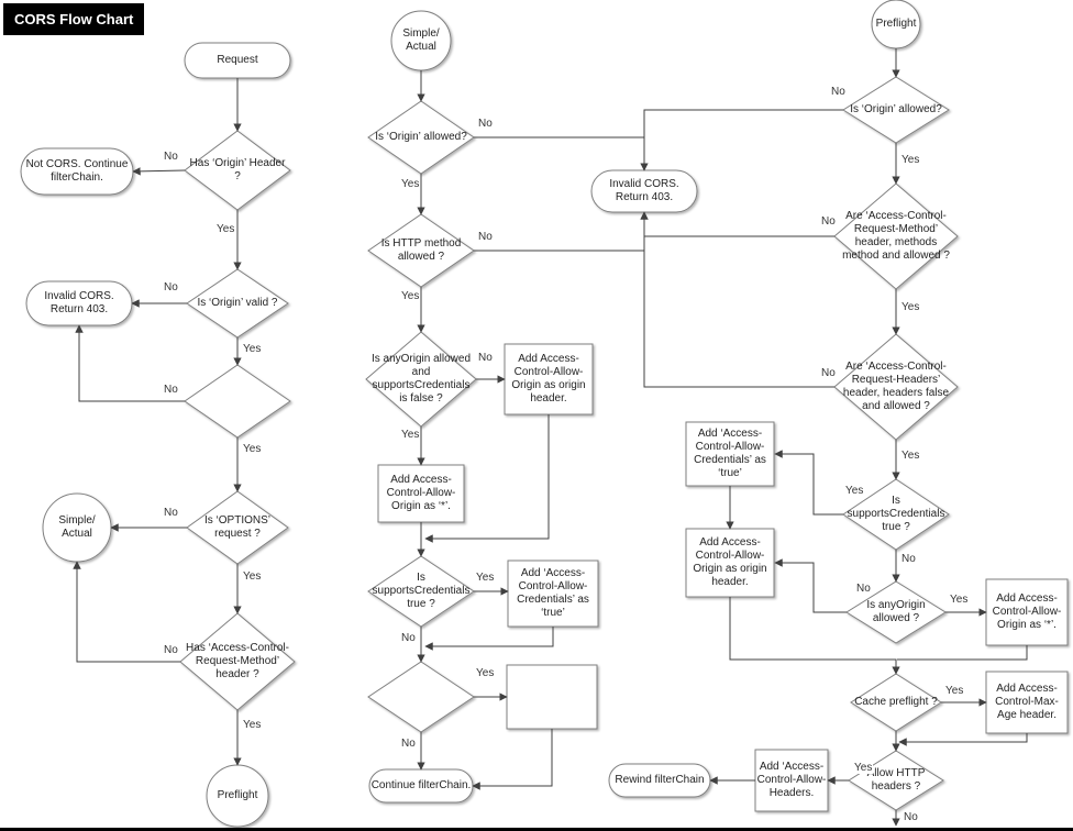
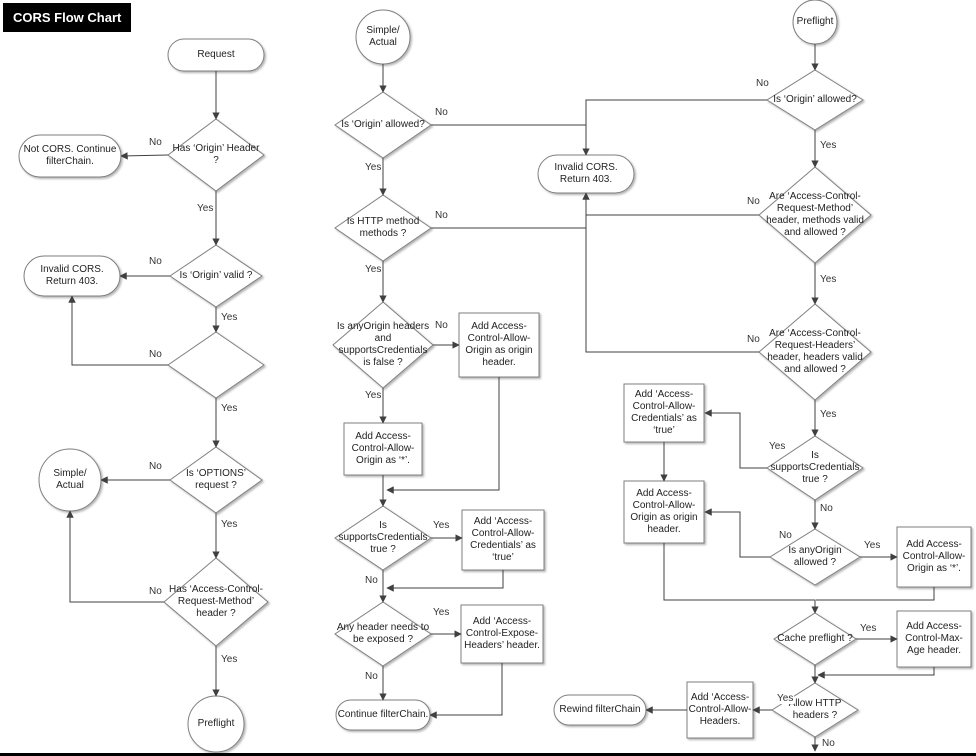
  CORS Flow Chart
  Request
  Has ‘Origin’ Header ?
  Not CORS. Continue filterChain.
  Is ‘Origin’ valid ?
  Invalid CORS. Return 403.
  Is ‘OPTIONS’ request ?
  Simple/ Actual
  Has ‘Access-Control-Request-Method’ header ?
  Preflight
  Simple/ Actual
  Is ‘Origin’ allowed?
  Invalid CORS. Return 403.
- Is HTTP method allowed ?
+ Is HTTP method methods ?
- Is anyOrigin allowed and supportsCredentials is false ?
+ Is anyOrigin headers and supportsCredentials is false ?
  Add Access-Control-Allow-Origin as origin header.
  Add Access-Control-Allow-Origin as ‘*’.
  Is supportsCredentials true ?
  Add ‘Access-Control-Allow-Credentials’ as ‘true’
+ Any header needs to be exposed ?
+ Add ‘Access-Control-Expose-Headers’ header.
  Continue filterChain.
  Preflight
  Is ‘Origin’ allowed?
- Are ‘Access-Control-Request-Method’ header, methods method and allowed ?
+ Are ‘Access-Control-Request-Method’ header, methods valid and allowed ?
- Are ‘Access-Control-Request-Headers’ header, headers false and allowed ?
+ Are ‘Access-Control-Request-Headers’ header, headers valid and allowed ?
  Is supportsCredentials true ?
  Add ‘Access-Control-Allow-Credentials’ as ‘true’
  Add Access-Control-Allow-Origin as origin header.
  Is anyOrigin allowed ?
  Add Access-Control-Allow-Origin as ‘*’.
  Cache preflight ?
  Add Access-Control-Max-Age header.
  llow HTTP headers ?
  Add ‘Access-Control-Allow-Headers.
  Rewind filterChain
  No
  Yes
  No
  Yes
  No
  Yes
  No
  Yes
  No
  Yes
  No
  Yes
  No
  Yes
  No
  Yes
  Yes
  No
  Yes
  No
  No
  Yes
  No
  Yes
  No
  Yes
  Yes
  No
  No
  Yes
  Yes
  Yes
  No
